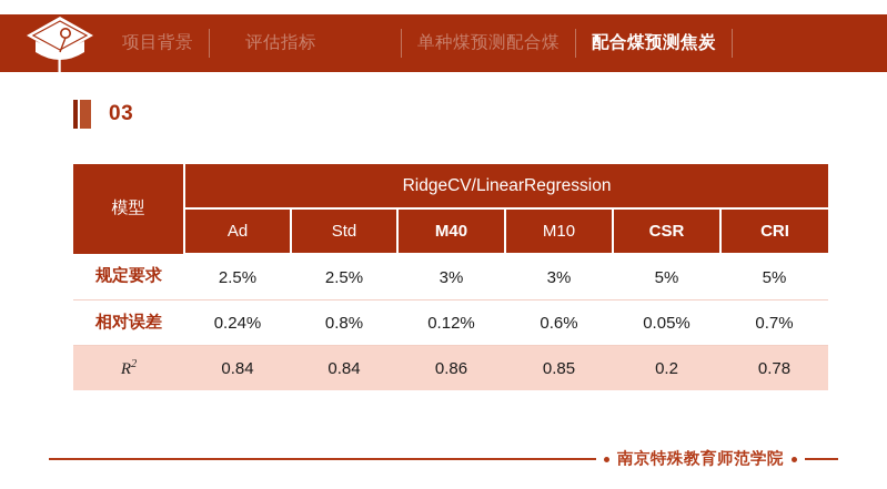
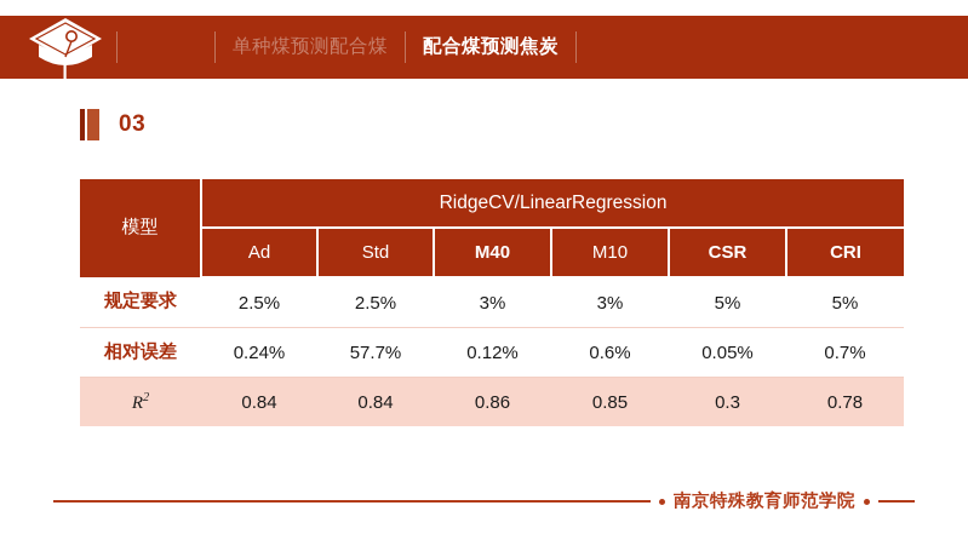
- 项目背景
- 评估指标
  单种煤预测配合煤
  配合煤预测焦炭
  03
  模型	RidgeCV/LinearRegression
  Ad	Std	M40	M10	CSR	CRI
  规定要求	2.5%	2.5%	3%	3%	5%	5%
- 相对误差	0.24%	0.8%	0.12%	0.6%	0.05%	0.7%
+ 相对误差	0.24%	57.7%	0.12%	0.6%	0.05%	0.7%
- R2	0.84	0.84	0.86	0.85	0.2	0.78
+ R2	0.84	0.84	0.86	0.85	0.3	0.78
  南京特殊教育师范学院
